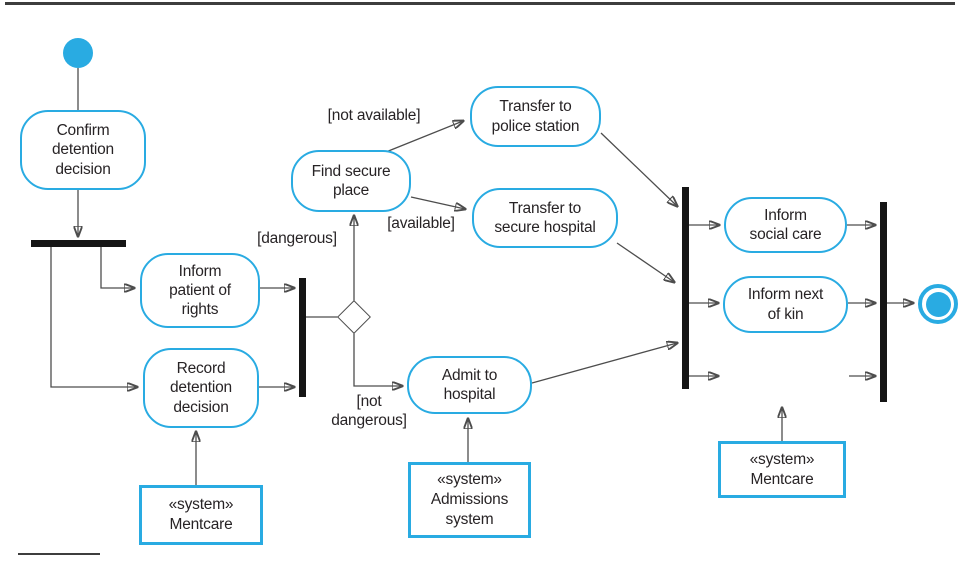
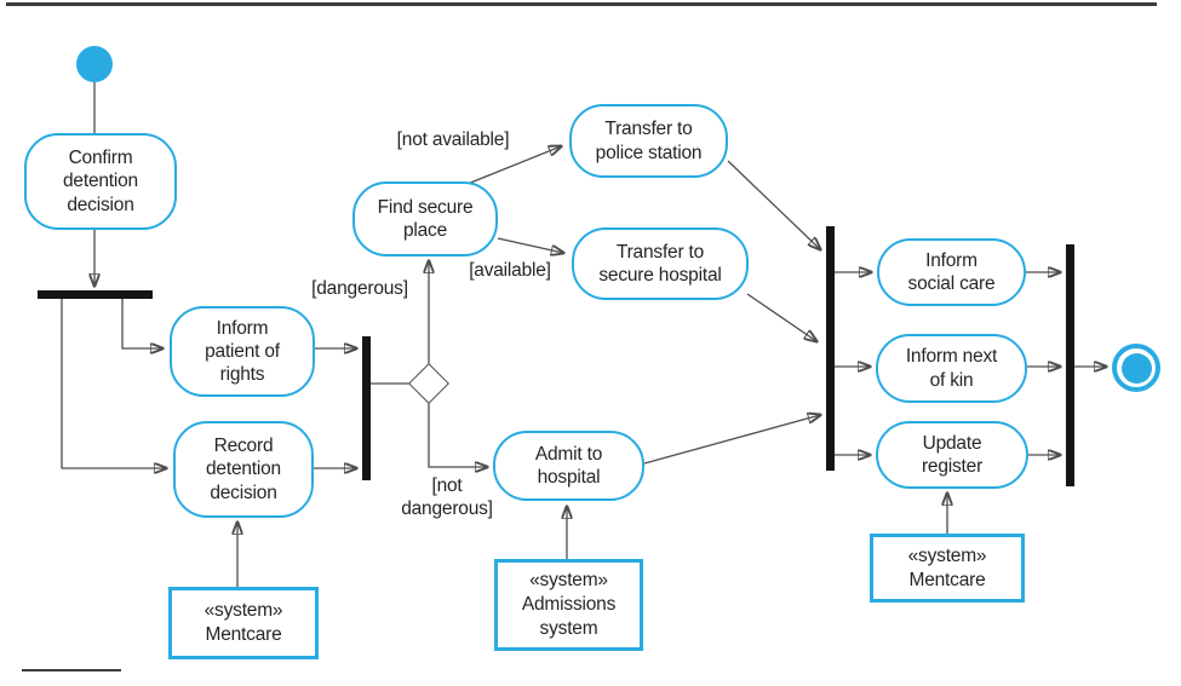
  Confirm
  detention
  decision
  Inform
  patient of
  rights
  Record
  detention
  decision
  Find secure
  place
  Transfer to
  police station
  Transfer to
  secure hospital
  Admit to
  hospital
  Inform
  social care
  Inform next
  of kin
+ Update
+ register
  [not available]
  [available]
  [dangerous]
  [not
  dangerous]
  «system»
  Mentcare
  «system»
  Admissions
  system
  «system»
  Mentcare
